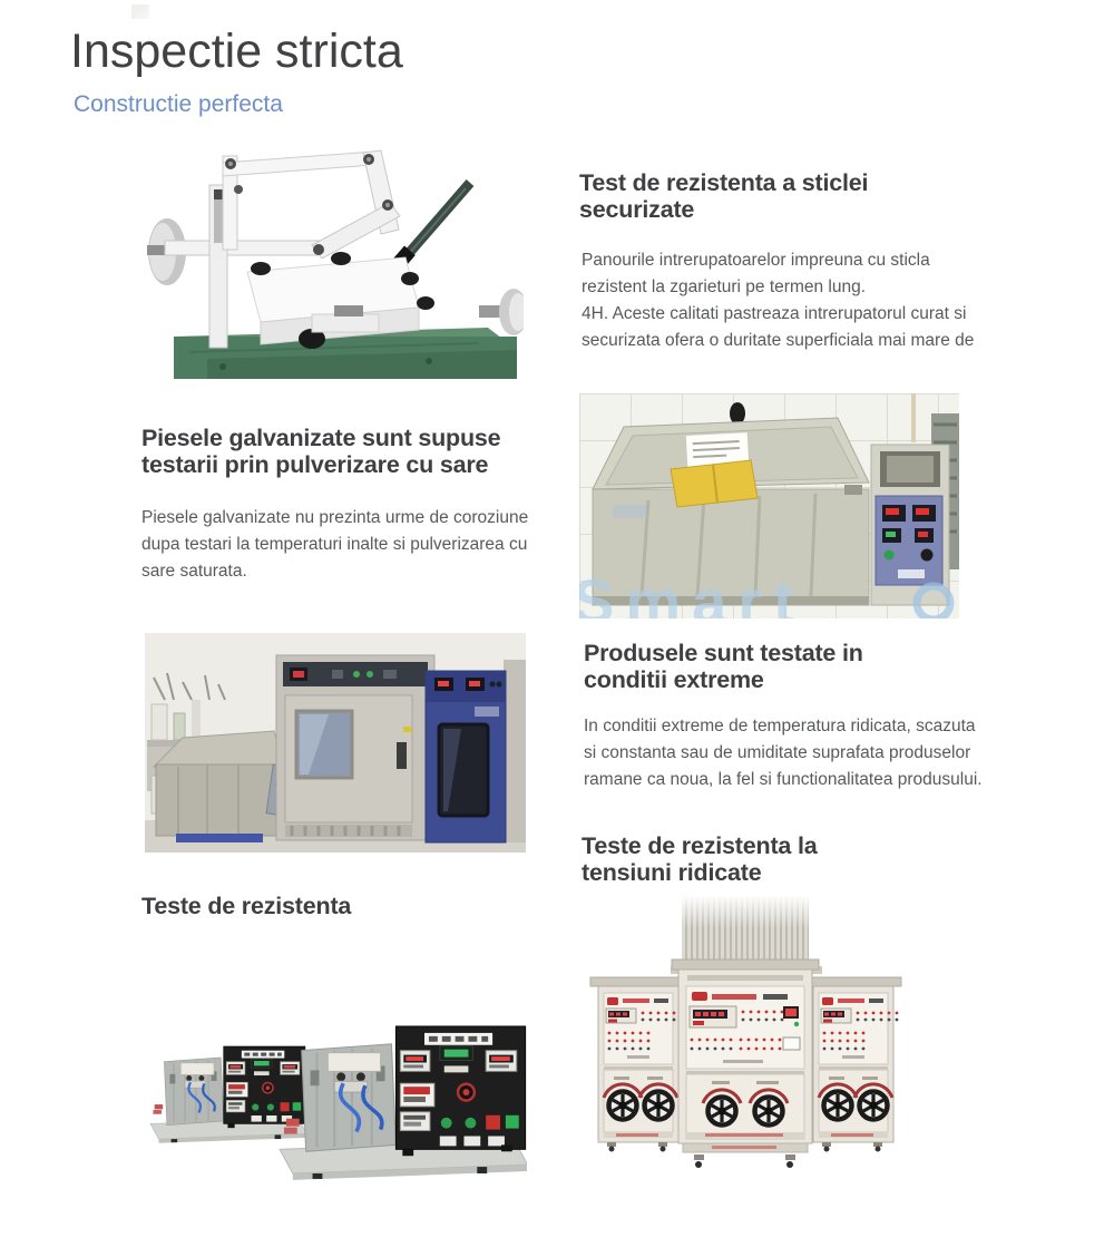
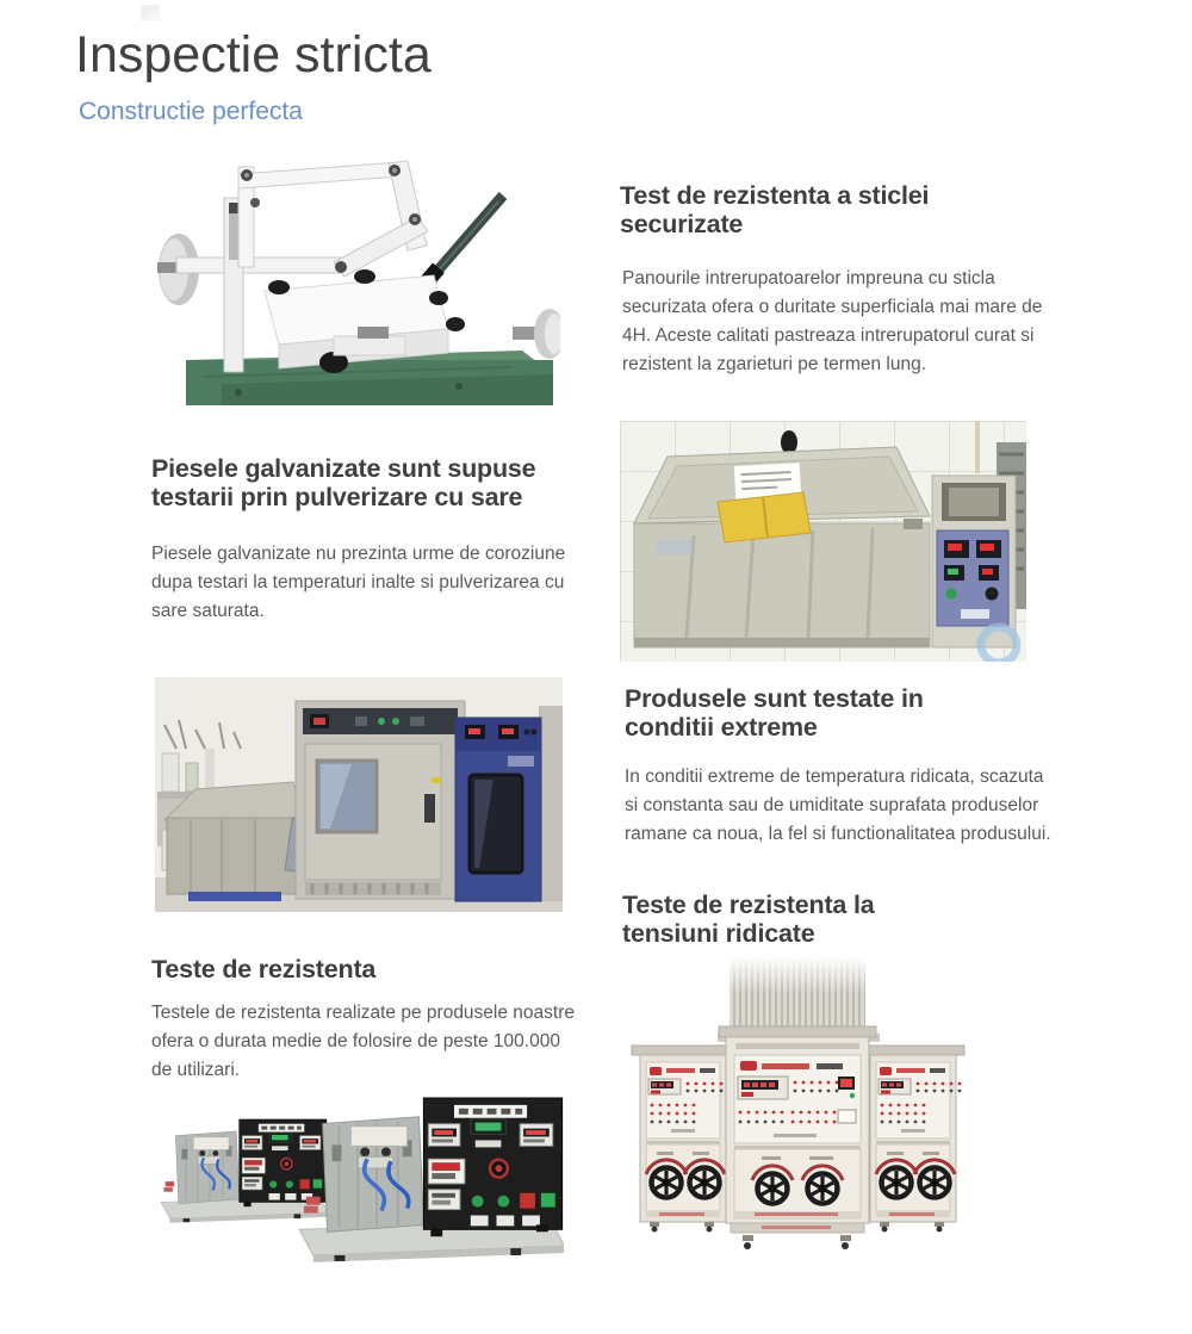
  Inspectie stricta
  Constructie perfecta
  Test de rezistenta a sticlei
  securizate
  Panourile intrerupatoarelor impreuna cu sticla
- rezistent la zgarieturi pe termen lung.
+ securizata ofera o duritate superficiala mai mare de
  4H. Aceste calitati pastreaza intrerupatorul curat si
- securizata ofera o duritate superficiala mai mare de
+ rezistent la zgarieturi pe termen lung.
  Piesele galvanizate sunt supuse
  testarii prin pulverizare cu sare
  Piesele galvanizate nu prezinta urme de coroziune
  dupa testari la temperaturi inalte si pulverizarea cu
  sare saturata.
- Smart
  Produsele sunt testate in
  conditii extreme
  In conditii extreme de temperatura ridicata, scazuta
  si constanta sau de umiditate suprafata produselor
  ramane ca noua, la fel si functionalitatea produsului.
  Teste de rezistenta la
  tensiuni ridicate
  Teste de rezistenta
+ Testele de rezistenta realizate pe produsele noastre
+ ofera o durata medie de folosire de peste 100.000
+ de utilizari.
